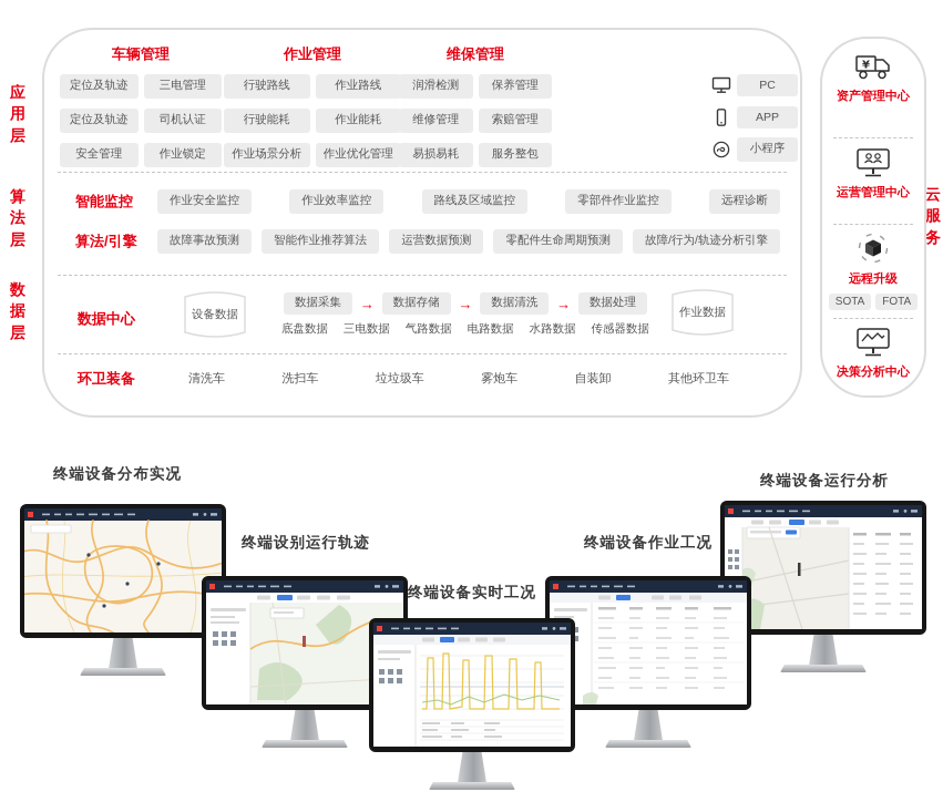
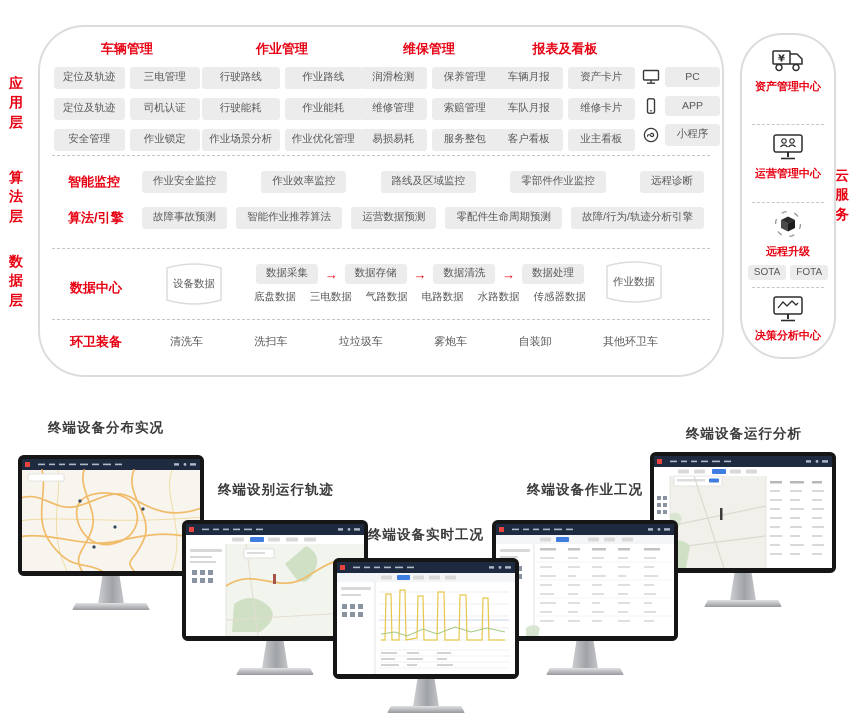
  应用层
  算法层
  数据层
  云服务
  车辆管理
  定位及轨迹
  三电管理
  定位及轨迹
  司机认证
  安全管理
  作业锁定
  作业管理
  行驶路线
  作业路线
  行驶能耗
  作业能耗
  作业场景分析
  作业优化管理
  维保管理
  润滑检测
  保养管理
  维修管理
  索赔管理
  易损易耗
  服务整包
+ 报表及看板
+ 车辆月报
+ 资产卡片
+ 车队月报
+ 维修卡片
+ 客户看板
+ 业主看板
  PC
  APP
  小程序
  智能监控
  作业安全监控
  作业效率监控
  路线及区域监控
  零部件作业监控
  远程诊断
  算法/引擎
  故障事故预测
  智能作业推荐算法
  运营数据预测
  零配件生命周期预测
  故障/行为/轨迹分析引擎
  数据中心
  设备数据
  数据采集
  →
  数据存储
  →
  数据清洗
  →
  数据处理
  底盘数据
  三电数据
  气路数据
  电路数据
  水路数据
  传感器数据
  作业数据
  环卫装备
  清洗车
  洗扫车
  垃垃圾车
  雾炮车
  自装卸
  其他环卫车
  ¥
  资产管理中心
  运营管理中心
  远程升级
  SOTA
  FOTA
  决策分析中心
  终端设备分布实况
  终端设别运行轨迹
  终端设备实时工况
  终端设备作业工况
  终端设备运行分析
